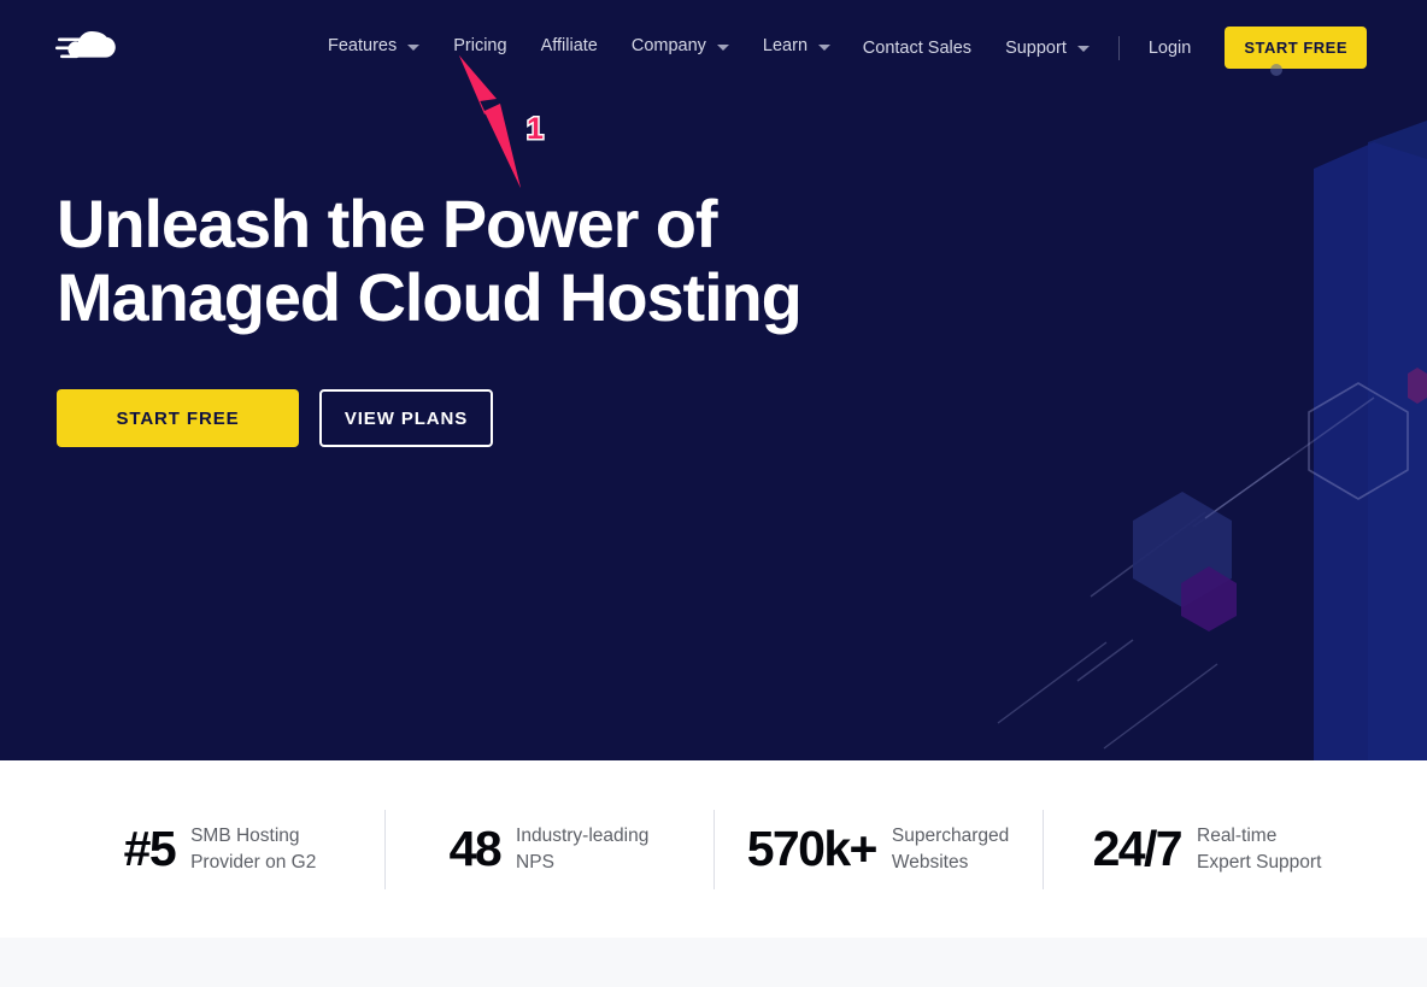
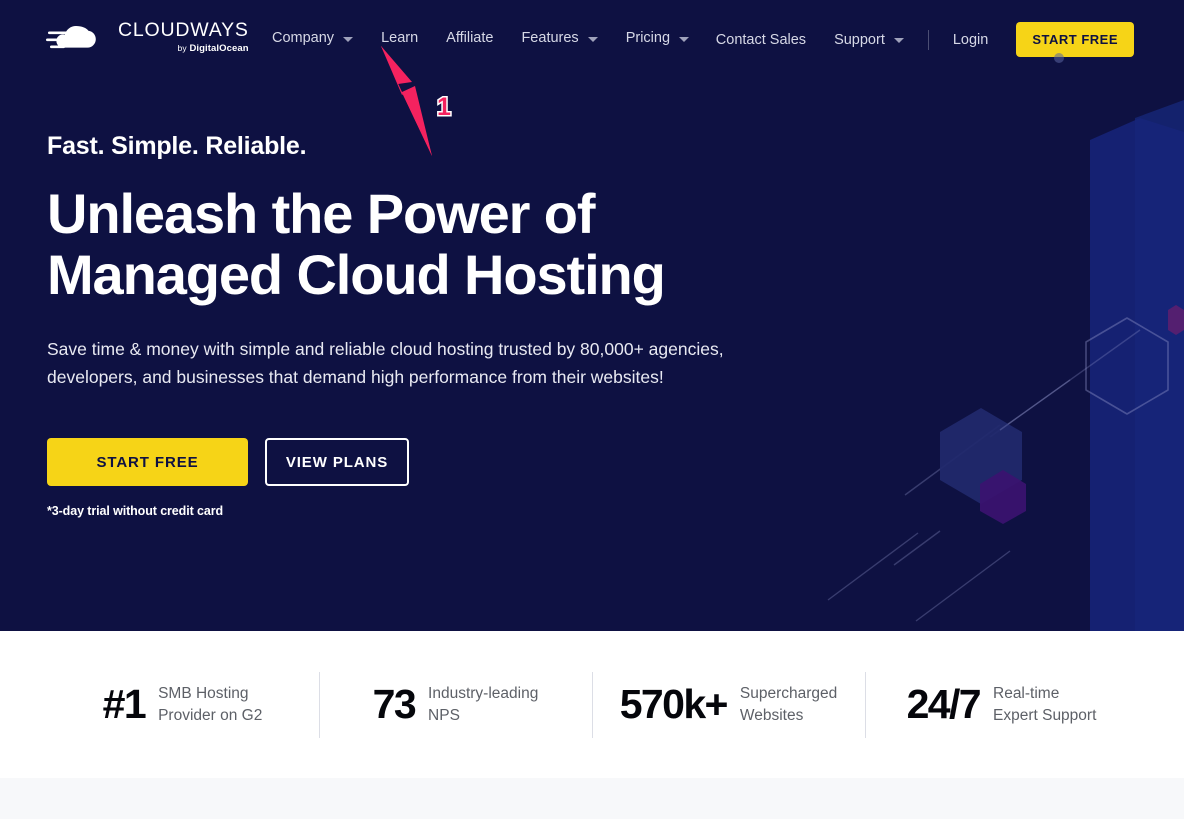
+ CLOUDWAYS
+ by DigitalOcean
- Features
+ Company
- Pricing
+ Learn
  Affiliate
- Company
+ Features
- Learn
+ Pricing
  Contact Sales
  Support
  Login
  START FREE
+ Fast. Simple. Reliable.
  Unleash the Power of Managed Cloud Hosting
+ Save time & money with simple and reliable cloud hosting trusted by 80,000+ agencies, developers, and businesses that demand high performance from their websites!
  START FREE
  VIEW PLANS
+ *3-day trial without credit card
  1
- #5
+ #1
  SMB Hosting
  Provider on G2
- 48
+ 73
  Industry-leading
  NPS
  570k+
  Supercharged
  Websites
  24/7
  Real-time
  Expert Support
